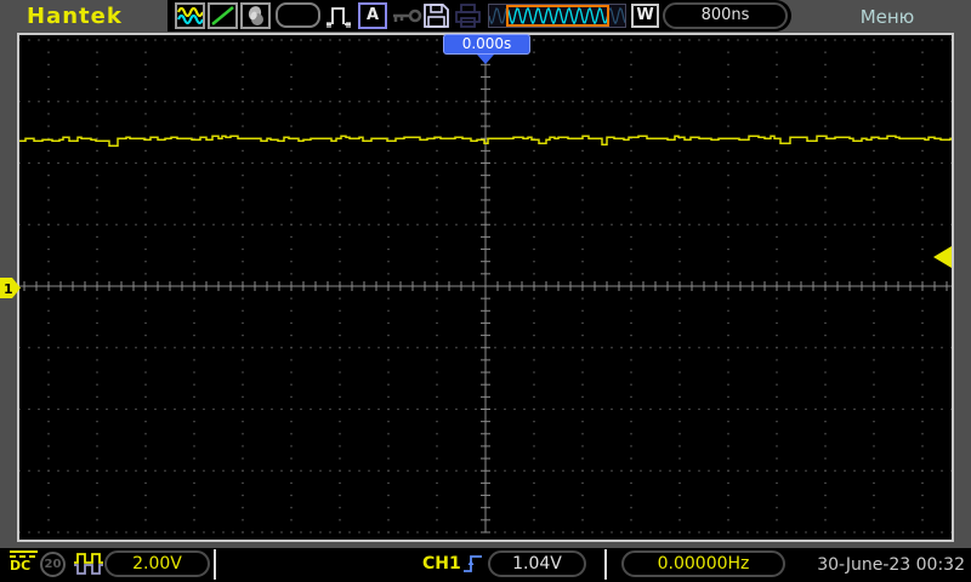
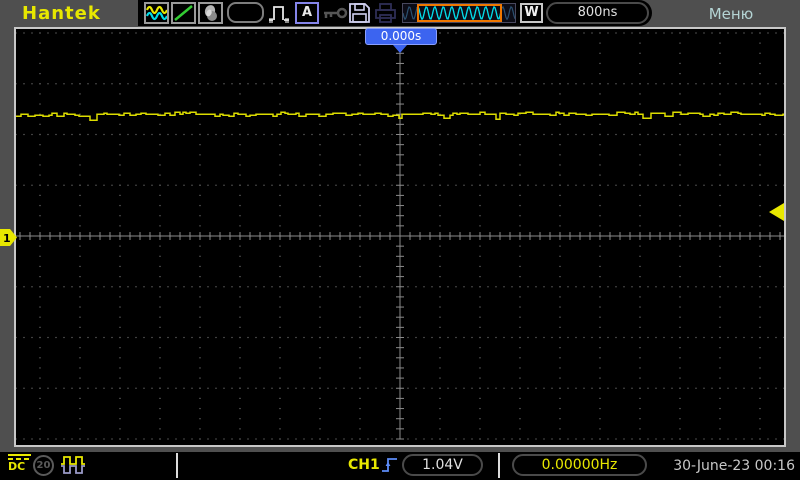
  Hantek
  A
  W
  800ns
  Меню
  0.000s
  1
  DC
  20
- 2.00V
  CH1
  1.04V
  0.00000Hz
- 30-June-23 00:32
+ 30-June-23 00:16
